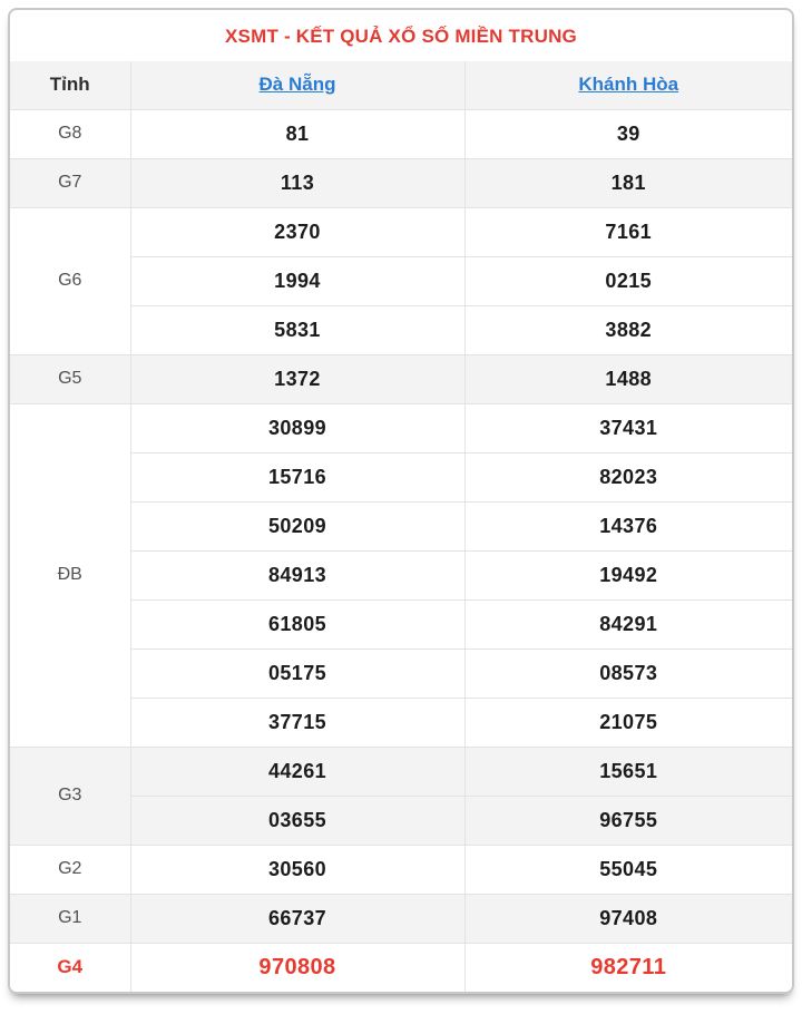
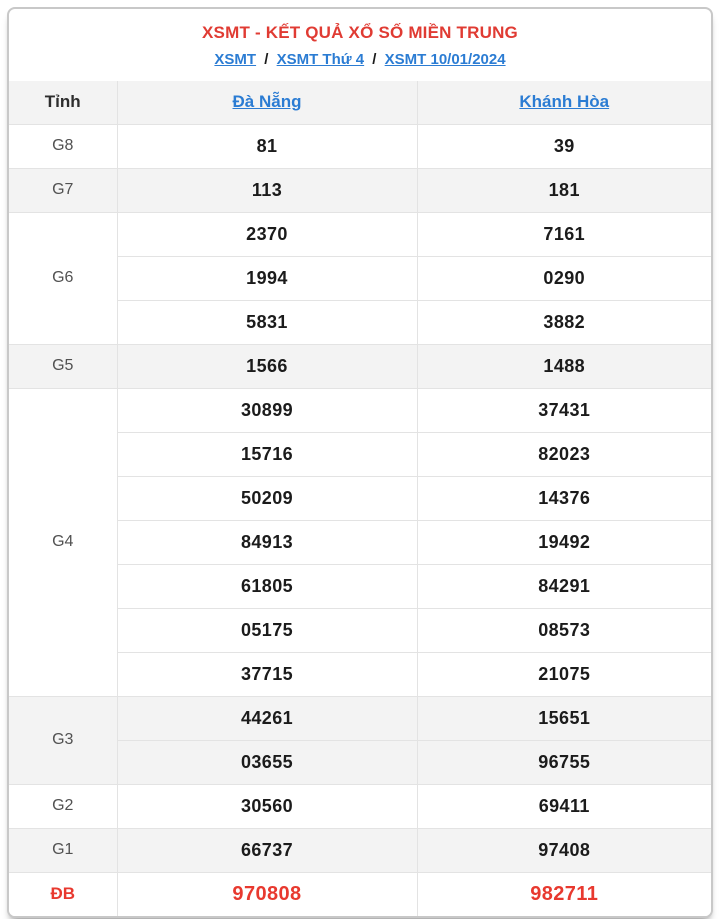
  XSMT - KẾT QUẢ XỔ SỐ MIỀN TRUNG
+ XSMT / XSMT Thứ 4 / XSMT 10/01/2024
  Tỉnh	Đà Nẵng	Khánh Hòa
  G8	81	39
  G7	113	181
  G6	2370	7161
- 1994	0215
+ 1994	0290
  5831	3882
- G5	1372	1488
+ G5	1566	1488
- ĐB	30899	37431
+ G4	30899	37431
  15716	82023
  50209	14376
  84913	19492
  61805	84291
  05175	08573
  37715	21075
  G3	44261	15651
  03655	96755
- G2	30560	55045
+ G2	30560	69411
  G1	66737	97408
- G4	970808	982711
+ ĐB	970808	982711
